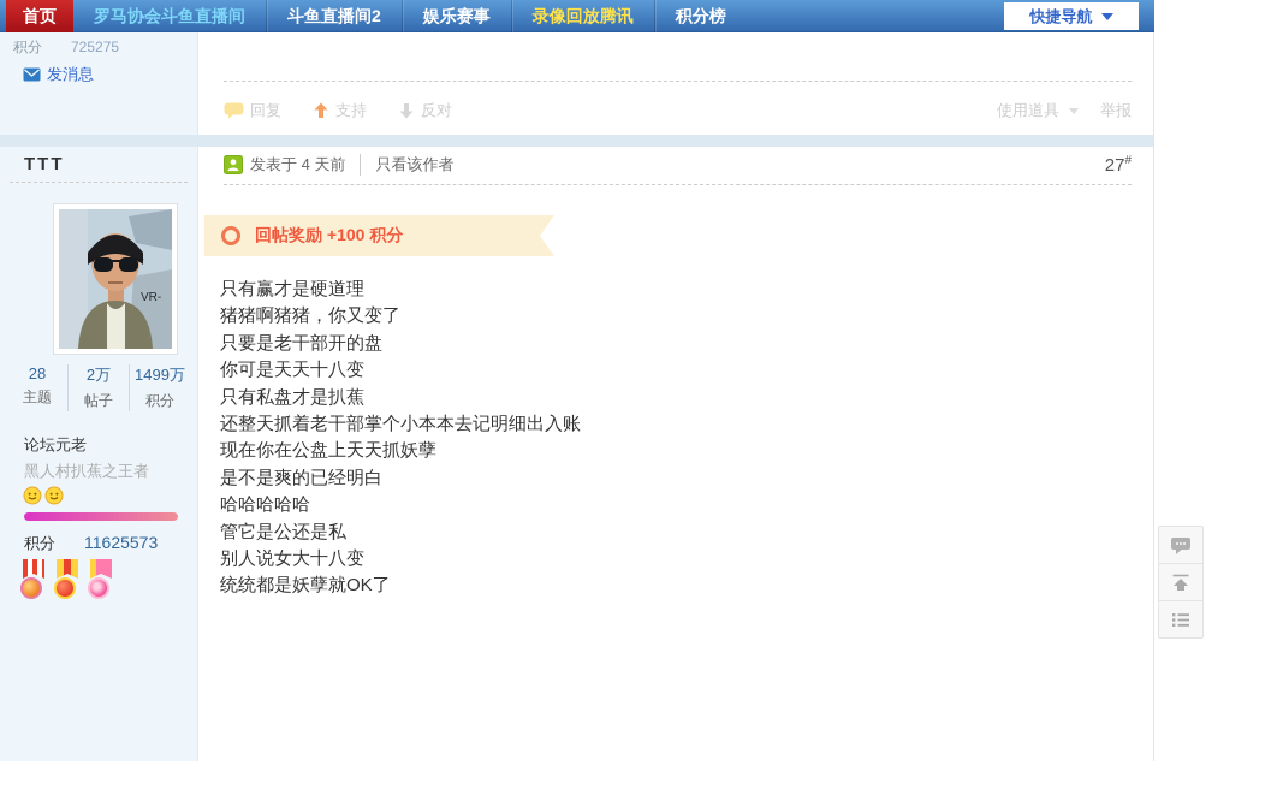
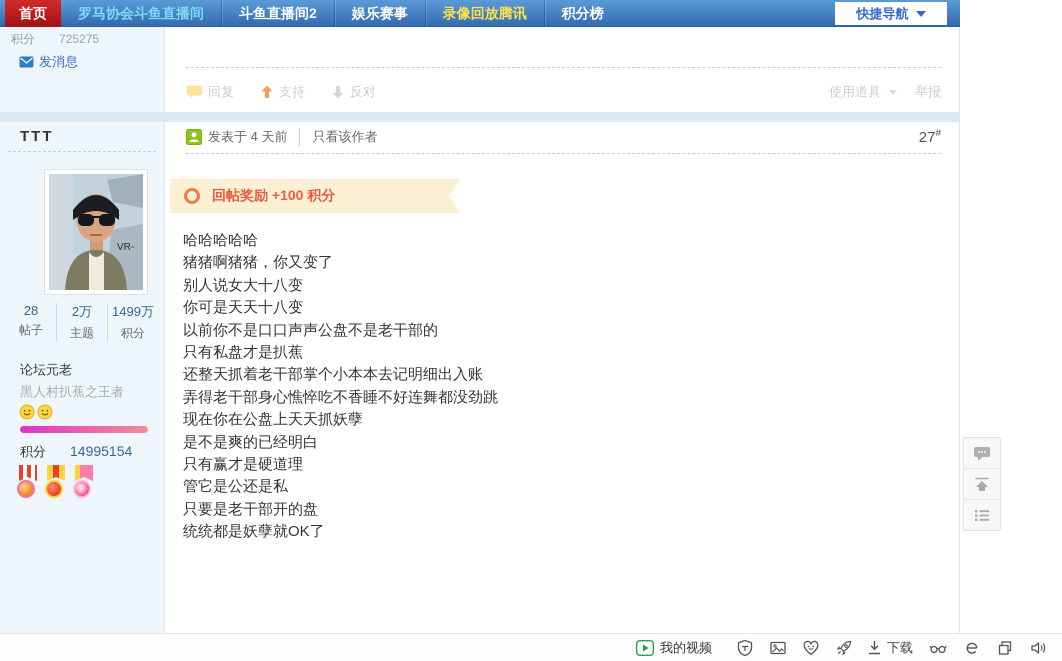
  首页
  罗马协会斗鱼直播间
  斗鱼直播间2
  娱乐赛事
  录像回放腾讯
  积分榜
  快捷导航
  积分 725275
  发消息
  TTT
  VR-
  28
- 主题
+ 帖子
  2万
- 帖子
+ 主题
  1499万
  积分
  论坛元老
  黑人村扒蕉之王者
- 积分 11625573
+ 积分 14995154
  回复
  支持
  反对
  使用道具
  举报
  发表于 4 天前
  只看该作者
  27#
  回帖奖励 +100 积分
- 只有赢才是硬道理
+ 哈哈哈哈哈
  猪猪啊猪猪，你又变了
- 只要是老干部开的盘
+ 别人说女大十八变
  你可是天天十八变
+ 以前你不是口口声声公盘不是老干部的
  只有私盘才是扒蕉
  还整天抓着老干部掌个小本本去记明细出入账
+ 弄得老干部身心憔悴吃不香睡不好连舞都没劲跳
  现在你在公盘上天天抓妖孽
  是不是爽的已经明白
- 哈哈哈哈哈
+ 只有赢才是硬道理
  管它是公还是私
- 别人说女大十八变
+ 只要是老干部开的盘
  统统都是妖孽就OK了
+ 我的视频
+ 下载
